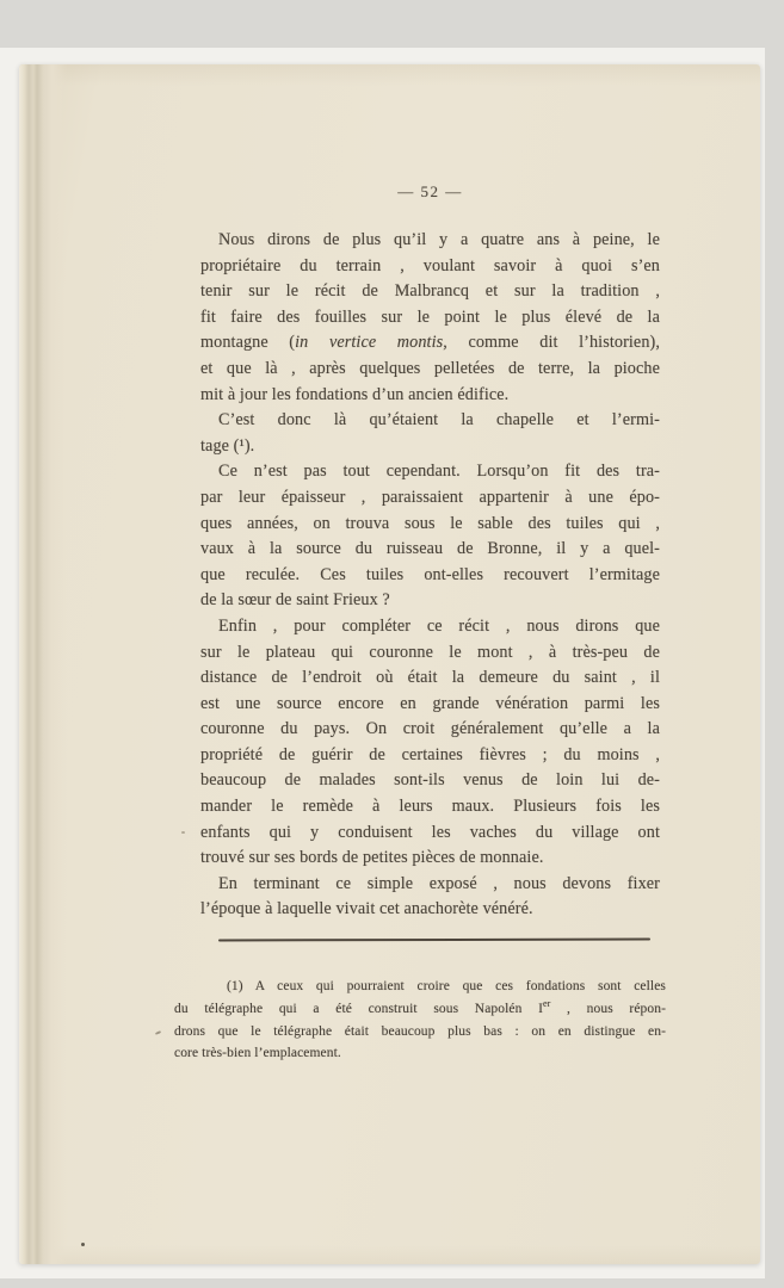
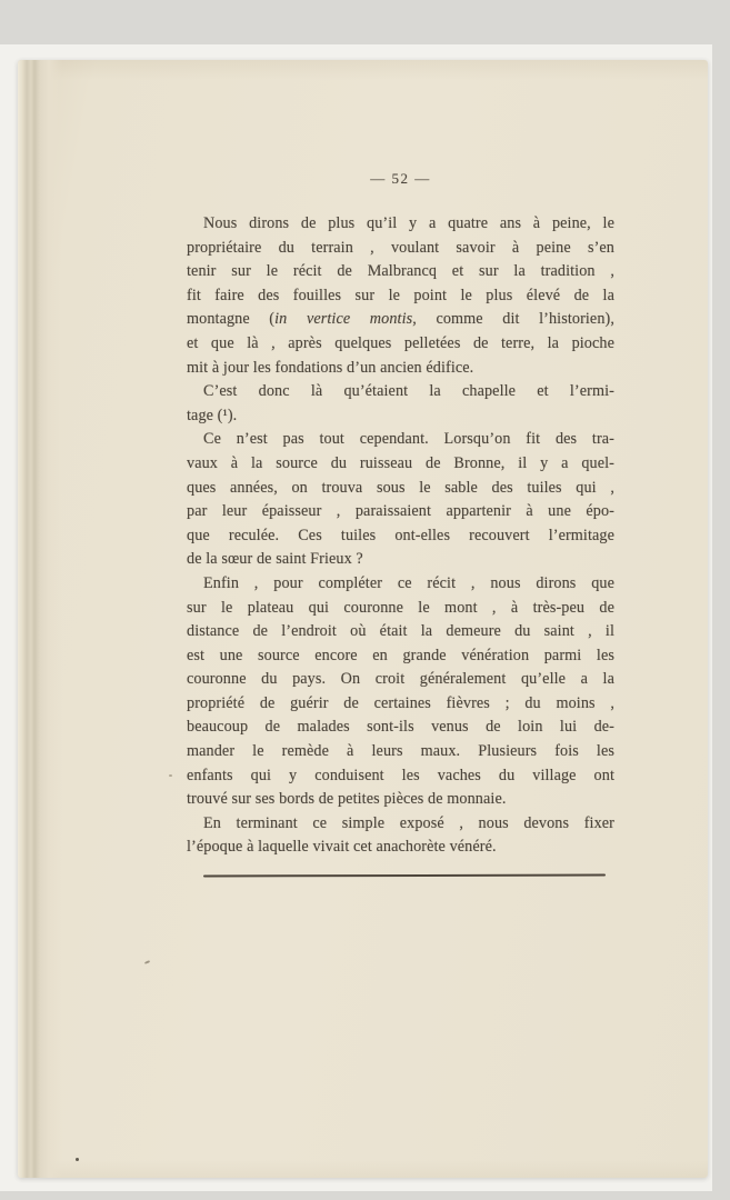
  — 52 —
  Nous dirons de plus qu’il y a quatre ans à peine, le
- propriétaire du terrain , voulant savoir à quoi s’en
+ propriétaire du terrain , voulant savoir à peine s’en
  tenir sur le récit de Malbrancq et sur la tradition ,
  fit faire des fouilles sur le point le plus élevé de la
  montagne (in vertice montis, comme dit l’historien),
  et que là , après quelques pelletées de terre, la pioche
  mit à jour les fondations d’un ancien édifice.
  C’est donc là qu’étaient la chapelle et l’ermi-
  tage (¹).
  Ce n’est pas tout cependant. Lorsqu’on fit des tra-
- par leur épaisseur , paraissaient appartenir à une épo-
+ vaux à la source du ruisseau de Bronne, il y a quel-
  ques années, on trouva sous le sable des tuiles qui ,
- vaux à la source du ruisseau de Bronne, il y a quel-
+ par leur épaisseur , paraissaient appartenir à une épo-
  que reculée. Ces tuiles ont-elles recouvert l’ermitage
  de la sœur de saint Frieux ?
  Enfin , pour compléter ce récit , nous dirons que
  sur le plateau qui couronne le mont , à très-peu de
  distance de l’endroit où était la demeure du saint , il
  est une source encore en grande vénération parmi les
  couronne du pays. On croit généralement qu’elle a la
  propriété de guérir de certaines fièvres ; du moins ,
  beaucoup de malades sont-ils venus de loin lui de-
  mander le remède à leurs maux. Plusieurs fois les
  enfants qui y conduisent les vaches du village ont
  trouvé sur ses bords de petites pièces de monnaie.
  En terminant ce simple exposé , nous devons fixer
  l’époque à laquelle vivait cet anachorète vénéré.
- (1) A ceux qui pourraient croire que ces fondations sont celles
- du télégraphe qui a été construit sous Napolén Ier , nous répon-
- drons que le télégraphe était beaucoup plus bas : on en distingue en-
- core très-bien l’emplacement.
